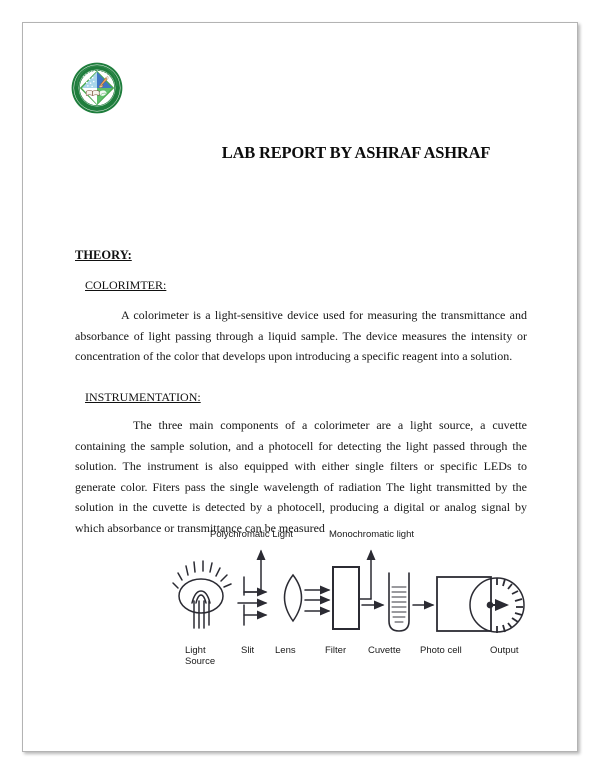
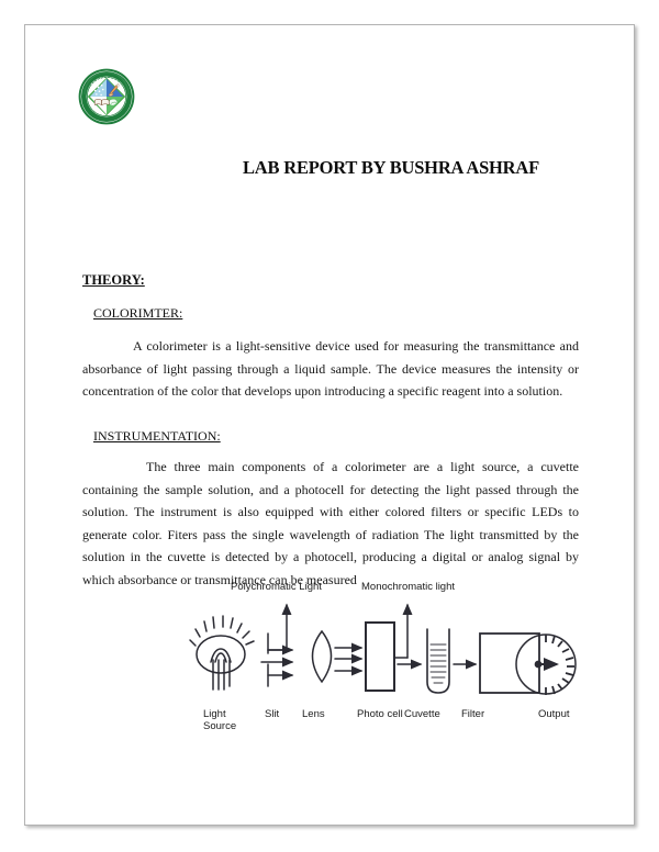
- LAB REPORT BY ASHRAF ASHRAF
+ LAB REPORT BY BUSHRA ASHRAF
  THEORY:
  COLORIMTER:
  A colorimeter is a light-sensitive device used for measuring the transmittance and absorbance of light passing through a liquid sample. The device measures the intensity or concentration of the color that develops upon introducing a specific reagent into a solution.
  INSTRUMENTATION:
- The three main components of a colorimeter are a light source, a cuvette containing the sample solution, and a photocell for detecting the light passed through the solution. The instrument is also equipped with either single filters or specific LEDs to generate color. Fiters pass the single wavelength of radiation The light transmitted by the solution in the cuvette is detected by a photocell, producing a digital or analog signal by which absorbance or transmittance can be measured
+ The three main components of a colorimeter are a light source, a cuvette containing the sample solution, and a photocell for detecting the light passed through the solution. The instrument is also equipped with either colored filters or specific LEDs to generate color. Fiters pass the single wavelength of radiation The light transmitted by the solution in the cuvette is detected by a photocell, producing a digital or analog signal by which absorbance or transmittance can be measured
  Polychromatic Light
  Monochromatic light
  Light
  Source
  Slit
  Lens
- Filter
+ Photo cell
  Cuvette
- Photo cell
+ Filter
  Output
